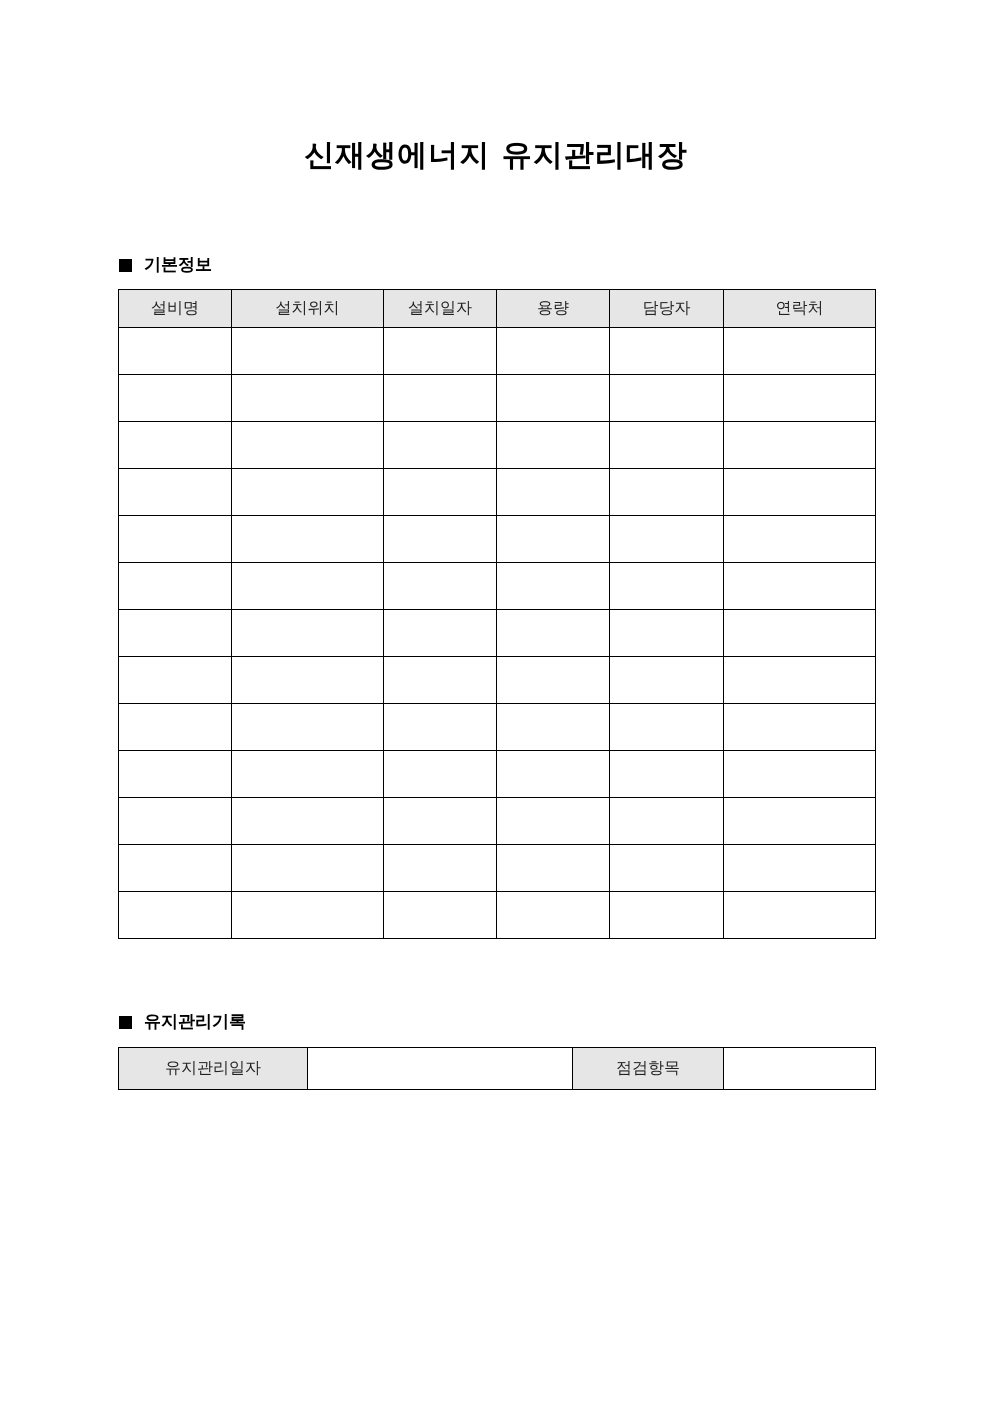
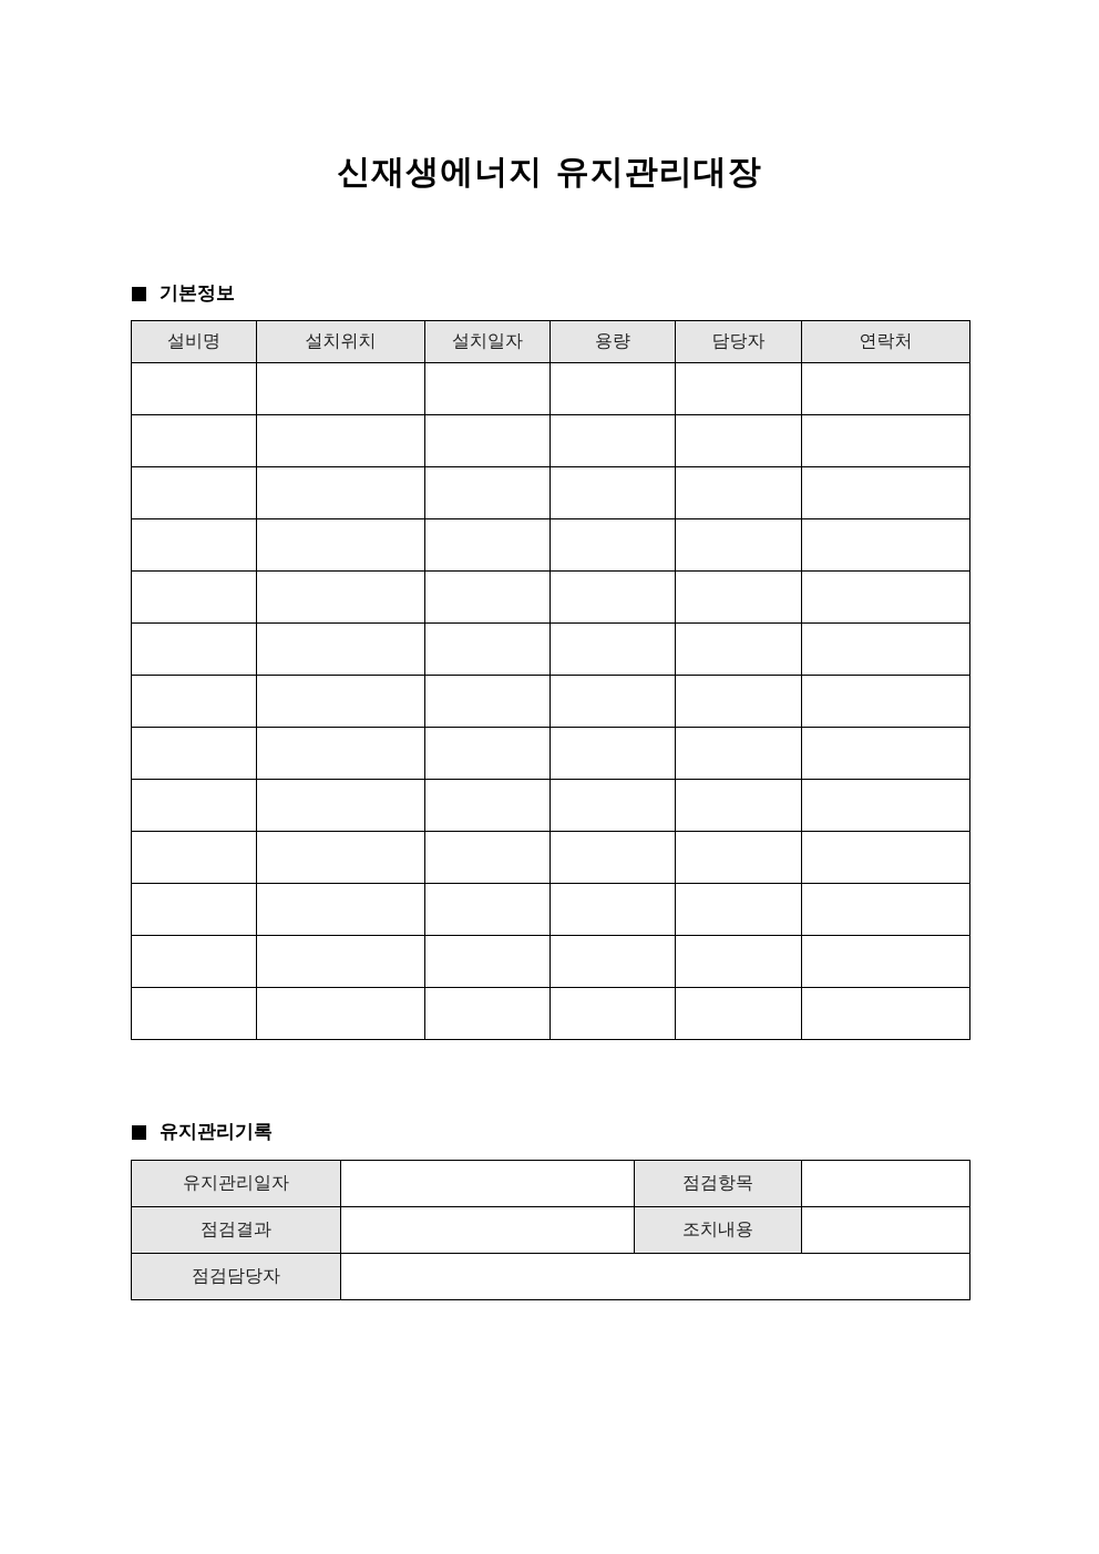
  신재생에너지 유지관리대장
  기본정보
  설비명	설치위치	설치일자	용량	담당자	연락처
  유지관리기록
  유지관리일자		점검항목
+ 점검결과		조치내용
+ 점검담당자
